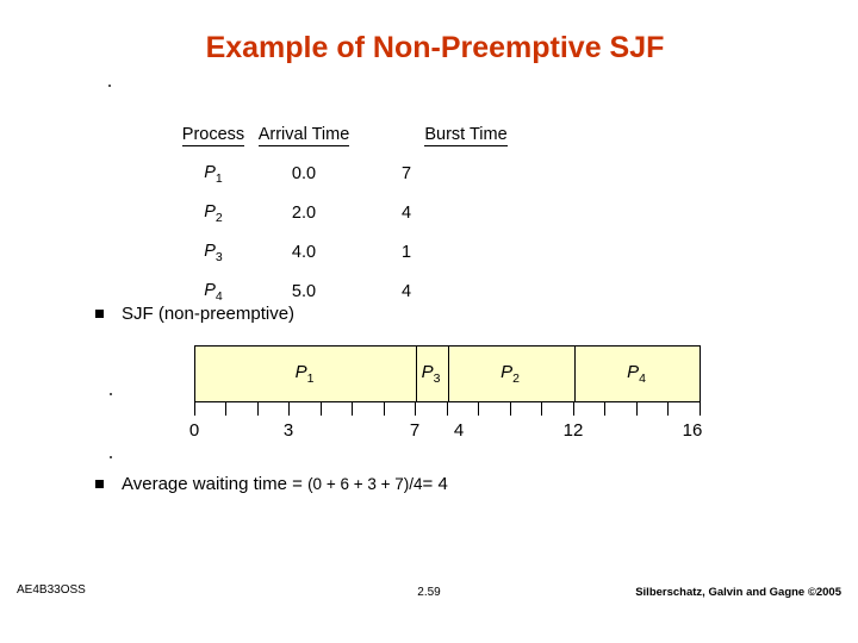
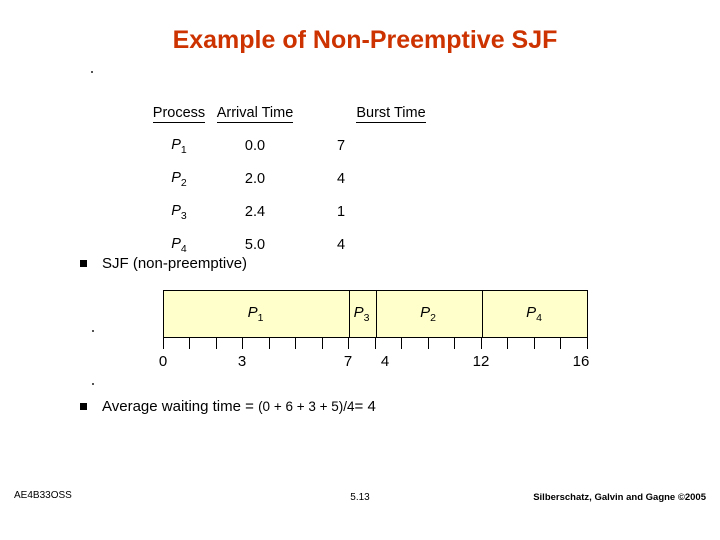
  Example of Non-Preemptive SJF
  Process	Arrival Time		Burst Time
  P1	0.0		7
  P2	2.0		4
- P3	4.0		1
+ P3	2.4		1
  P4	5.0		4
  SJF (non-preemptive)
  P1
  P3
  P2
  P4
  0
  3
  7
  4
  12
  16
- Average waiting time = (0 + 6 + 3 + 7)/4= 4
+ Average waiting time = (0 + 6 + 3 + 5)/4= 4
  AE4B33OSS
- 2.59
+ 5.13
  Silberschatz, Galvin and Gagne ©2005
